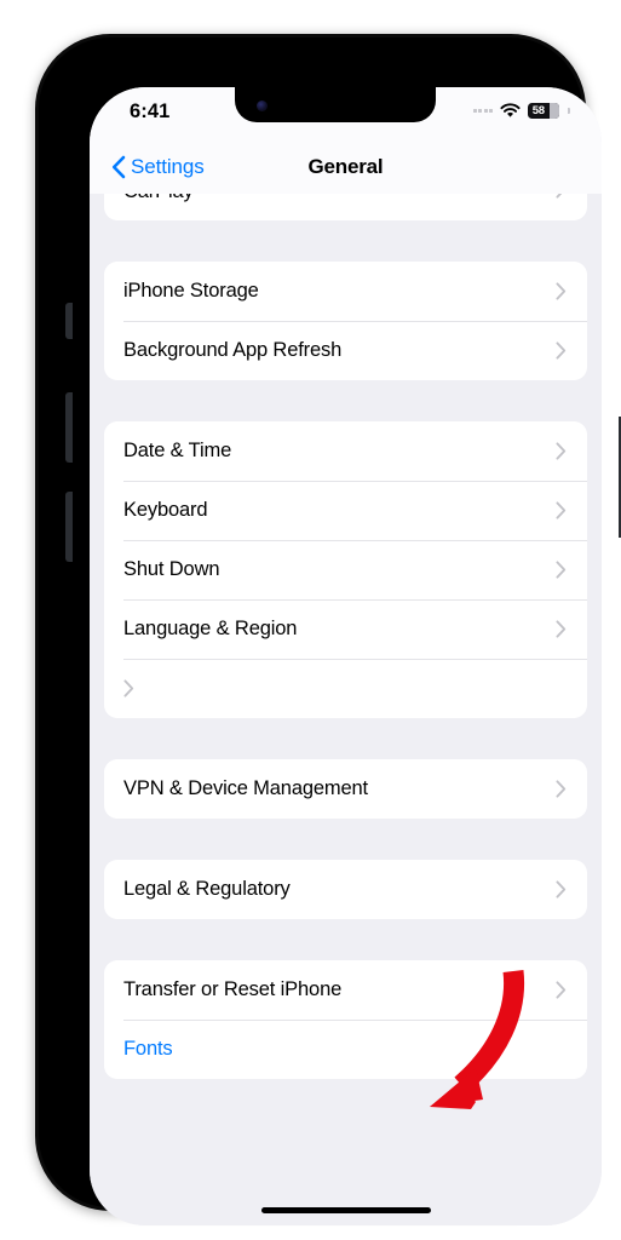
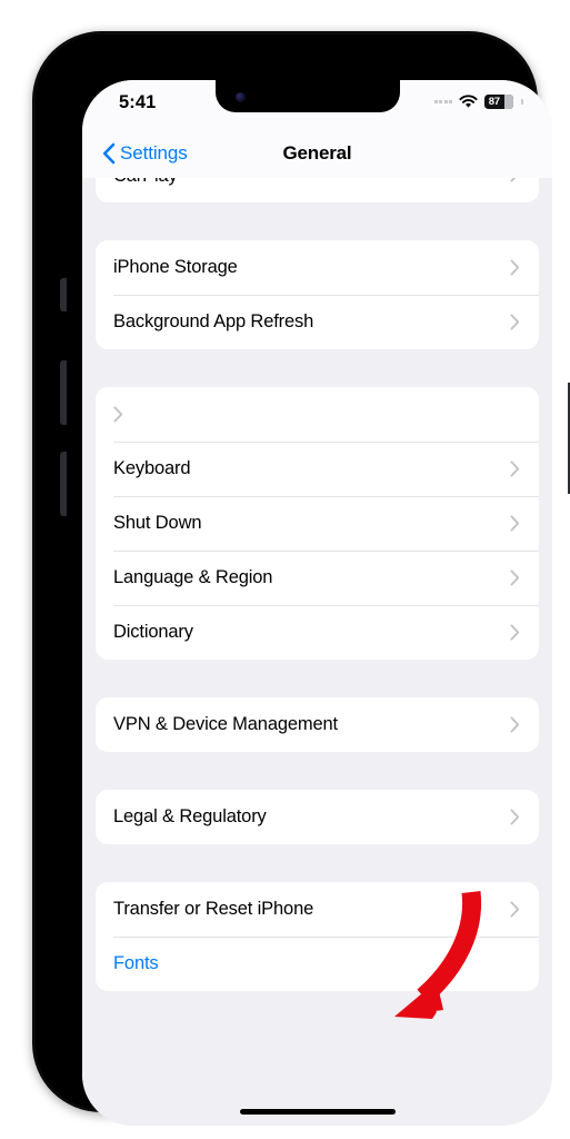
- 6:41
+ 5:41
- 58
+ 87
  General
  Settings
  iPhone Storage
  Background App Refresh
- Date & Time
  Keyboard
  Shut Down
  Language & Region
+ Dictionary
  VPN & Device Management
  Legal & Regulatory
  Transfer or Reset iPhone
  Fonts
